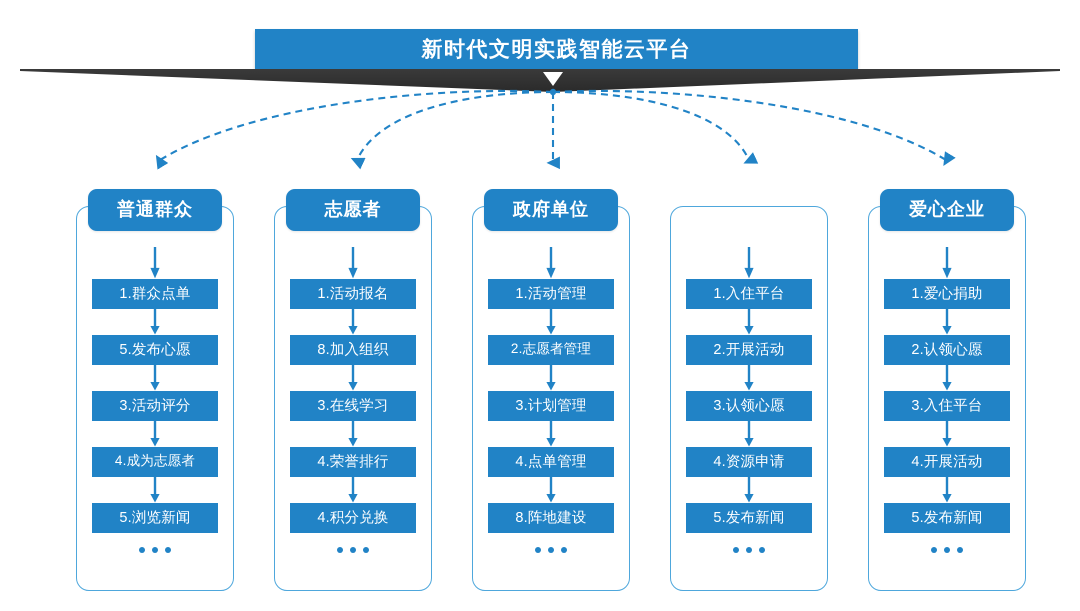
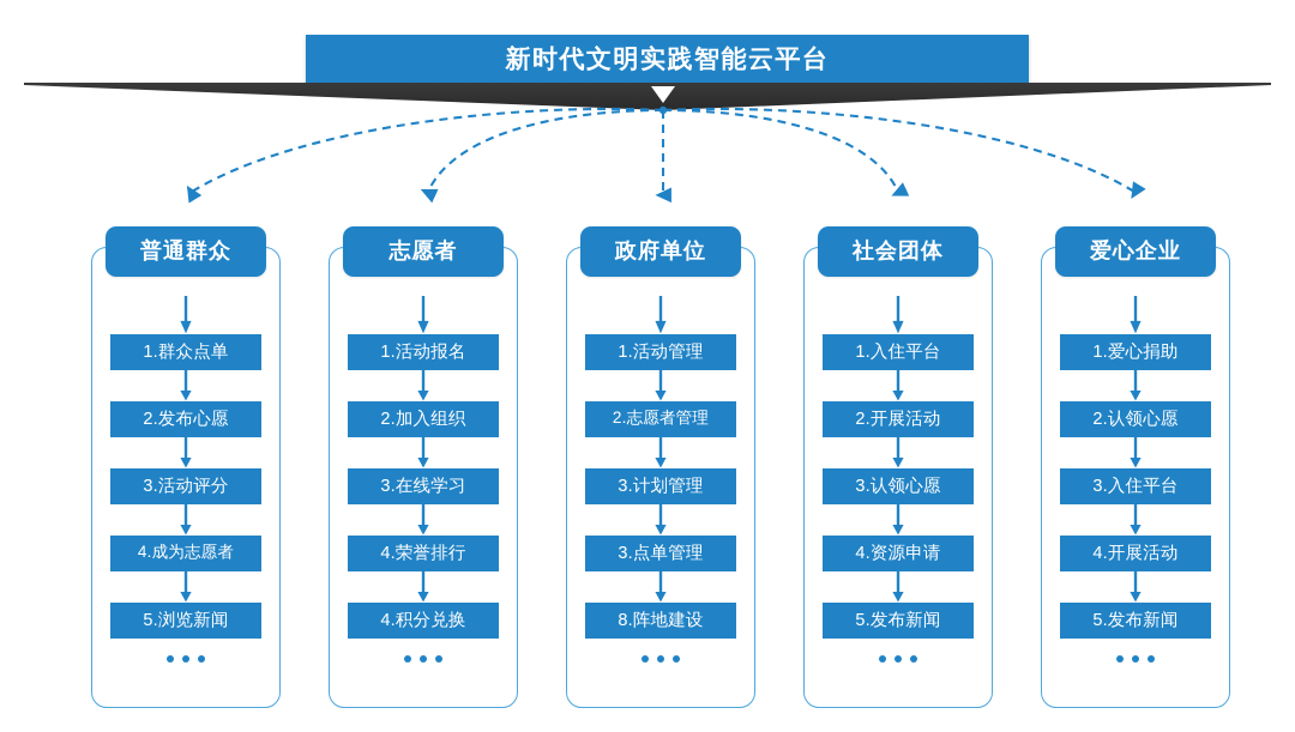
  新时代文明实践智能云平台
  普通群众
  1.群众点单
- 5.发布心愿
+ 2.发布心愿
  3.活动评分
  4.成为志愿者
  5.浏览新闻
  志愿者
  1.活动报名
- 8.加入组织
+ 2.加入组织
  3.在线学习
  4.荣誉排行
  4.积分兑换
  政府单位
  1.活动管理
  2.志愿者管理
  3.计划管理
- 4.点单管理
+ 3.点单管理
  8.阵地建设
+ 社会团体
  1.入住平台
  2.开展活动
  3.认领心愿
  4.资源申请
  5.发布新闻
  爱心企业
  1.爱心捐助
  2.认领心愿
  3.入住平台
  4.开展活动
  5.发布新闻
